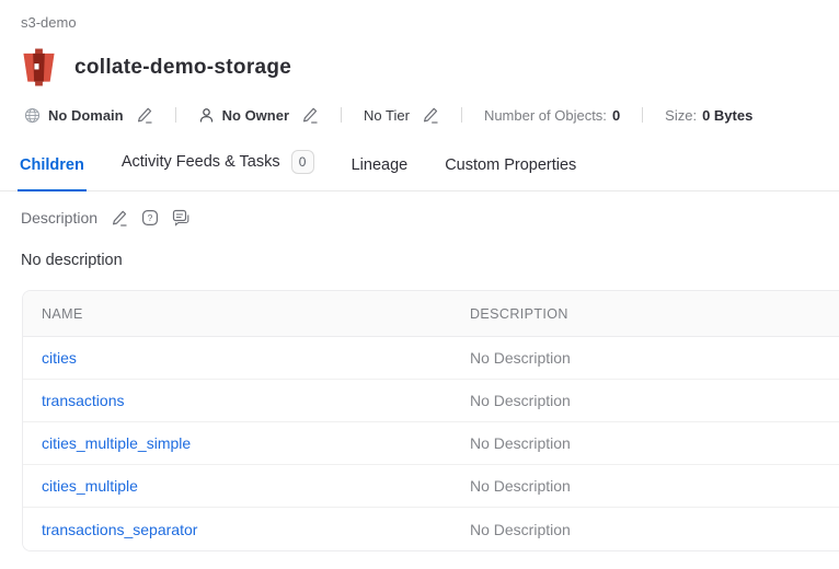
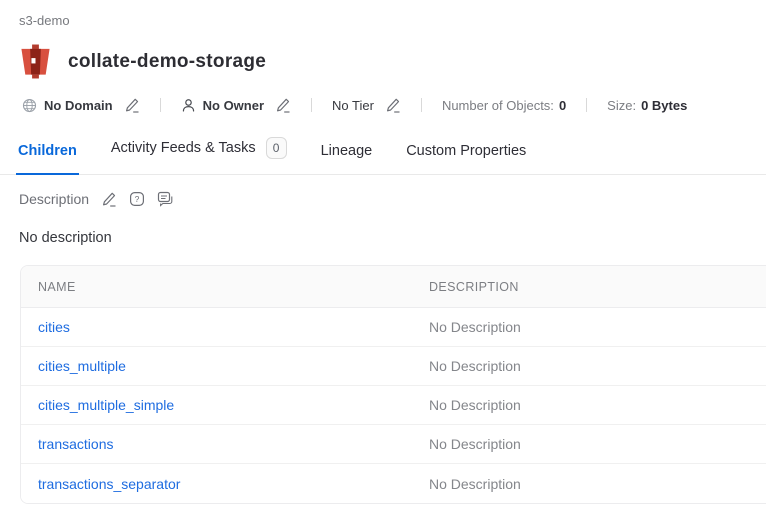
  s3-demo
  collate-demo-storage
  No Domain
  No Owner
  No Tier
  Number of Objects:
  0
  Size:
  0 Bytes
  Children
  Activity Feeds & Tasks
  0
  Lineage
  Custom Properties
  Description
  ?
  No description
  NAME
  DESCRIPTION
  cities
  No Description
- transactions
+ cities_multiple
  No Description
  cities_multiple_simple
  No Description
- cities_multiple
+ transactions
  No Description
  transactions_separator
  No Description
